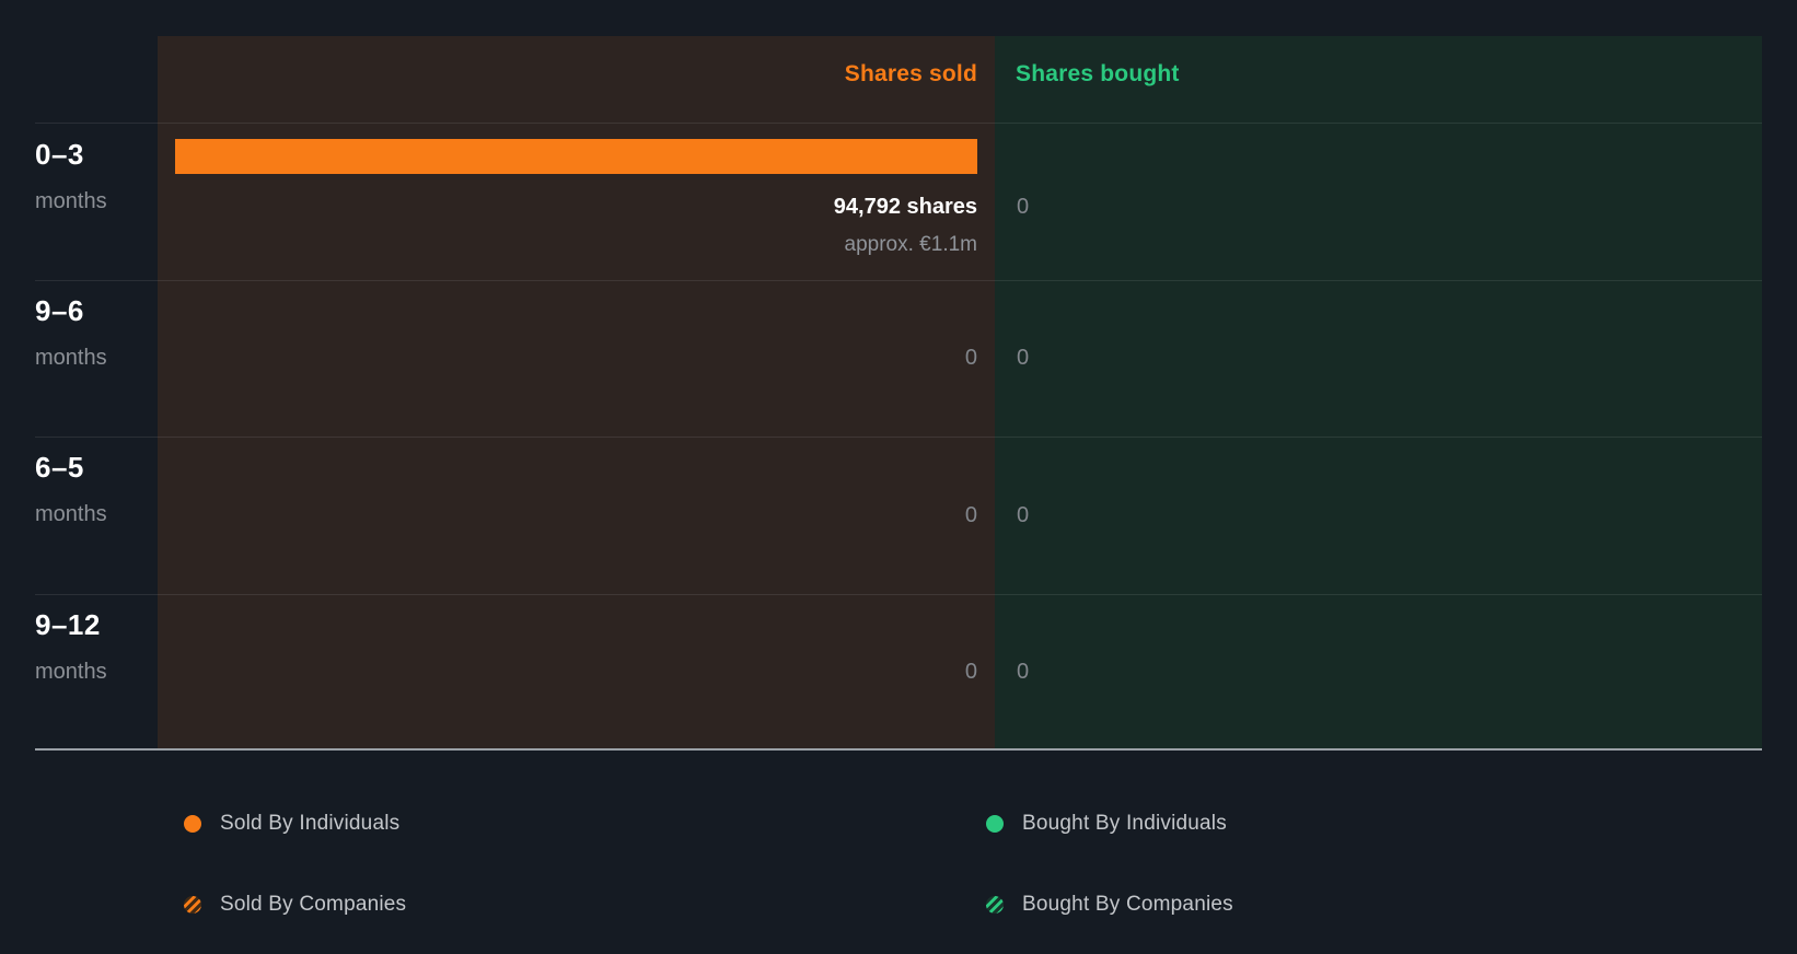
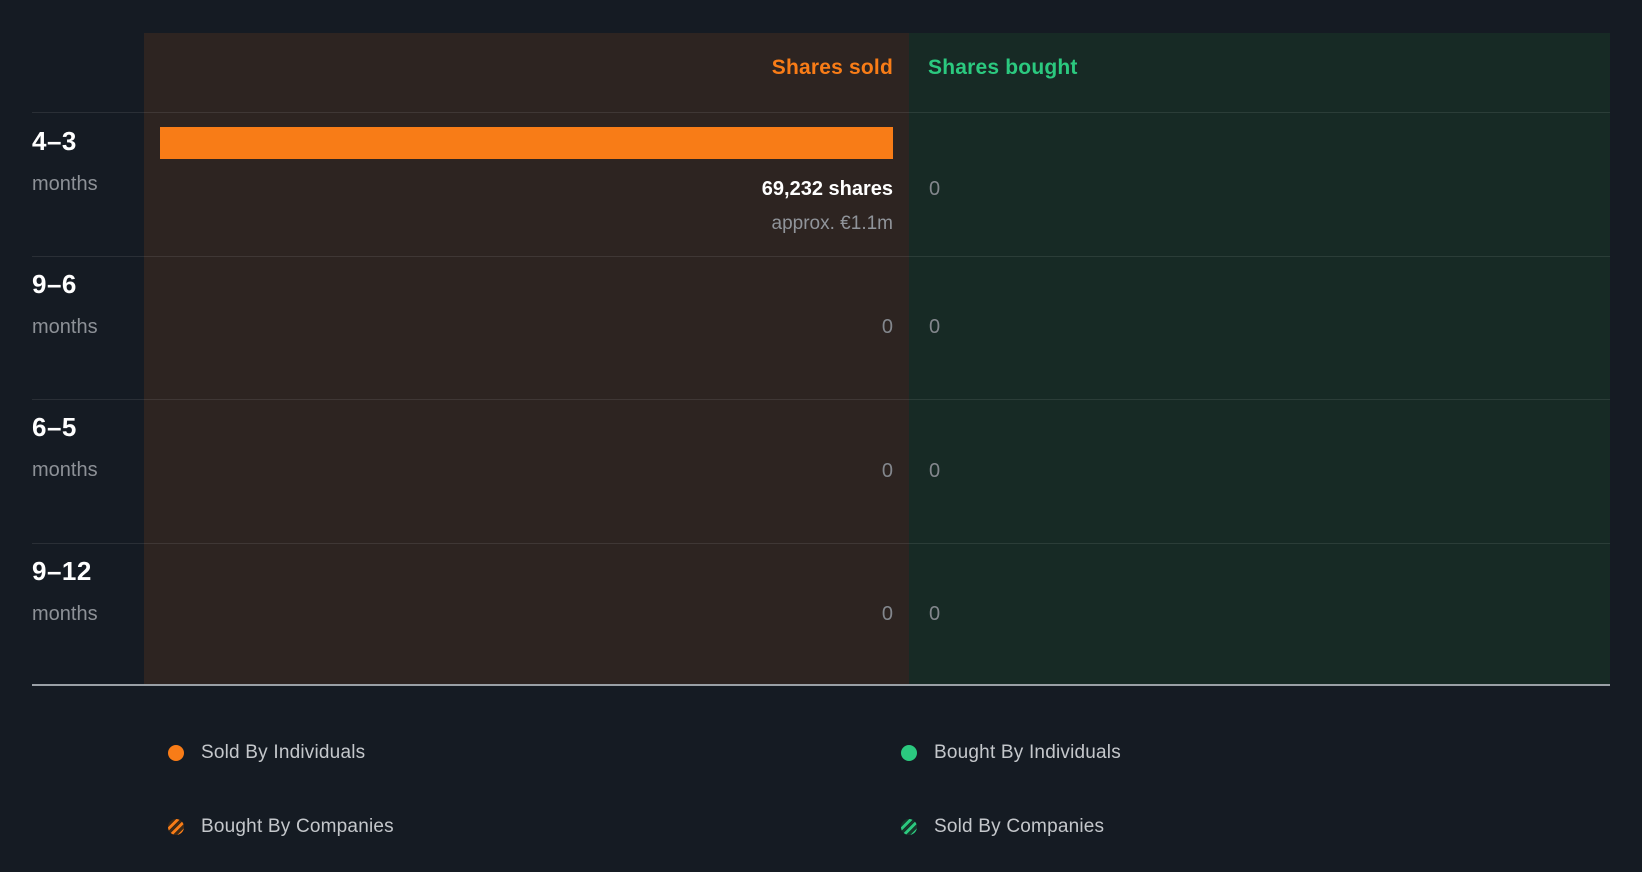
  Shares sold
  Shares bought
- 0–3
+ 4–3
  months
- 94,792 shares
+ 69,232 shares
  approx. €1.1m
  0
  9–6
  months
  0
  0
  6–5
  months
  0
  0
  9–12
  months
  0
  0
  Sold By Individuals
- Sold By Companies
+ Bought By Companies
  Bought By Individuals
- Bought By Companies
+ Sold By Companies
